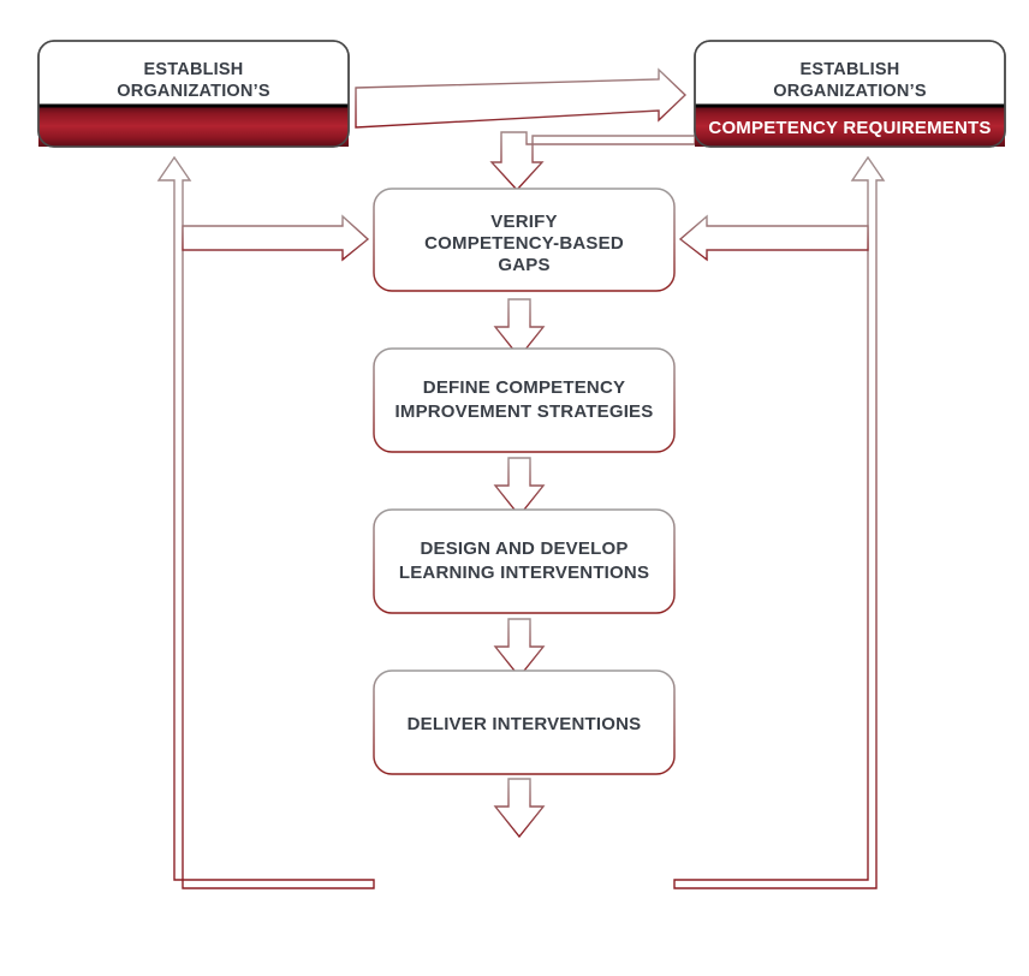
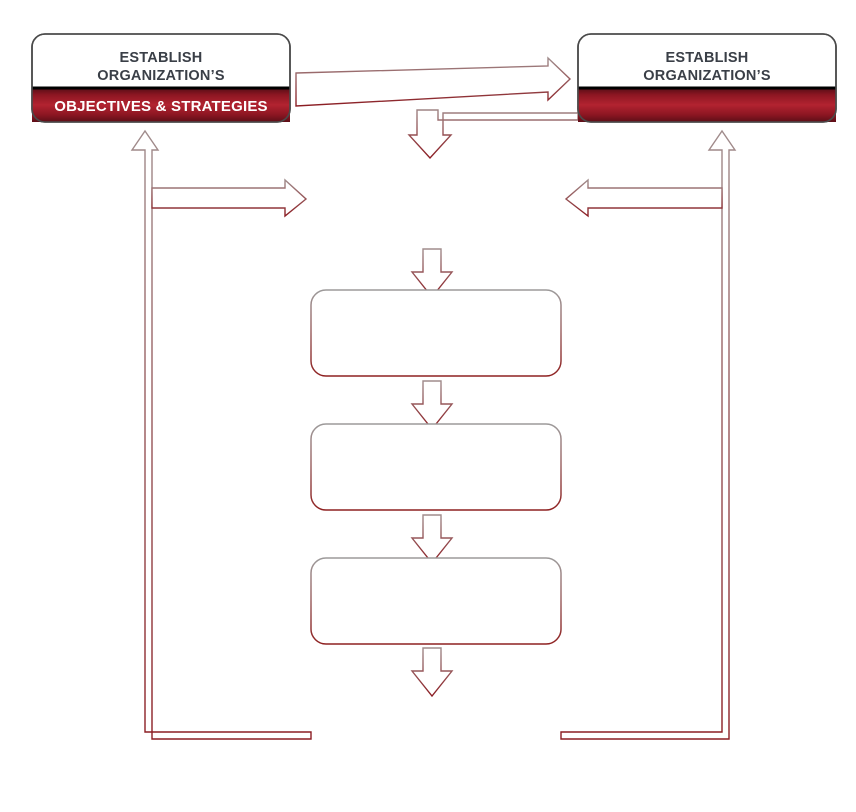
  ESTABLISH
  ORGANIZATION’S
+ OBJECTIVES & STRATEGIES
  ESTABLISH
  ORGANIZATION’S
- COMPETENCY REQUIREMENTS
- VERIFY
- COMPETENCY-BASED
- GAPS
- DEFINE COMPETENCY
- IMPROVEMENT STRATEGIES
- DESIGN AND DEVELOP
- LEARNING INTERVENTIONS
- DELIVER INTERVENTIONS
